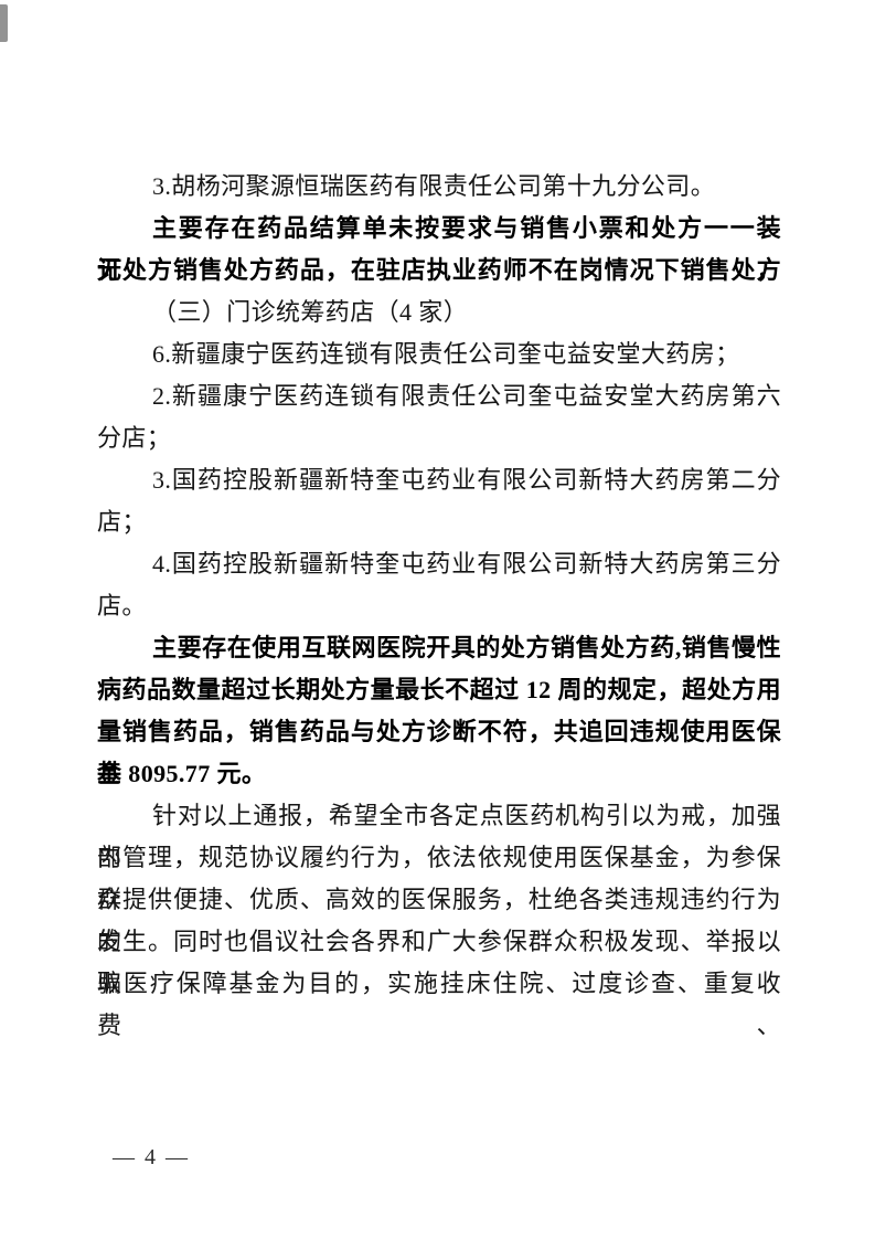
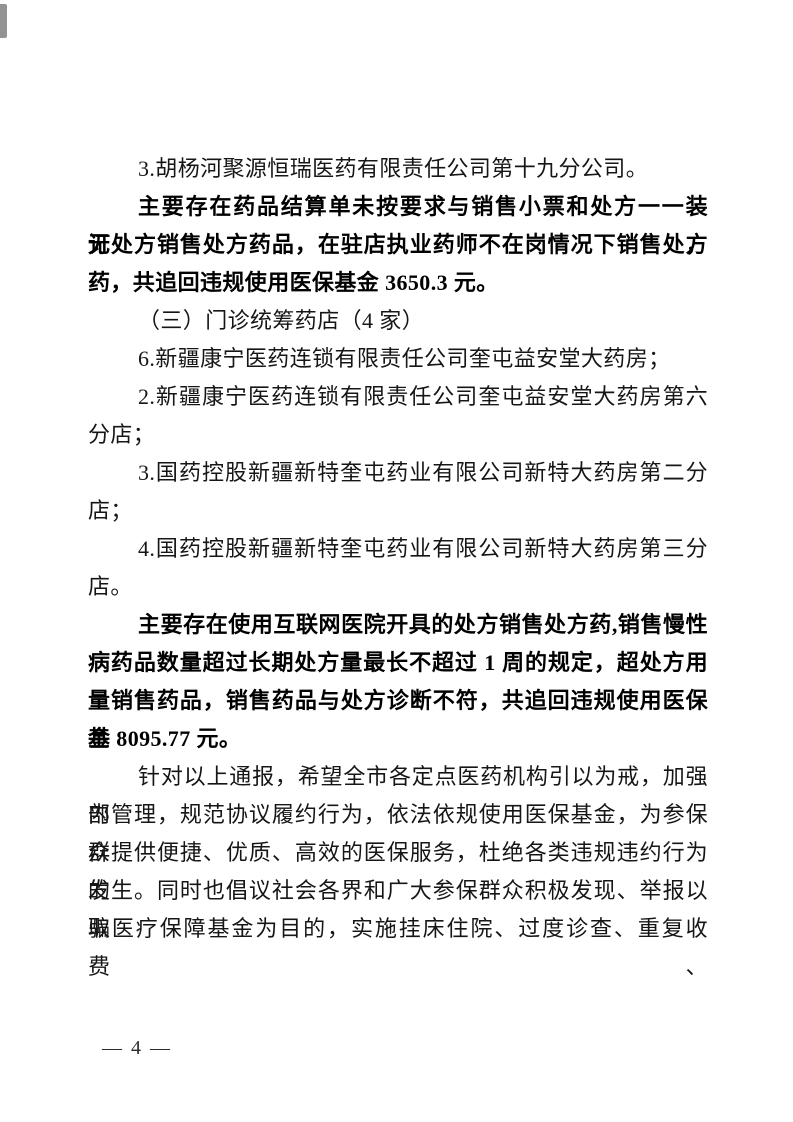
  3.胡杨河聚源恒瑞医药有限责任公司第十九分公司。
  主要存在药品结算单未按要求与销售小票和处方一一装订，
  无处方销售处方药品，在驻店执业药师不在岗情况下销售处方
+ 药，共追回违规使用医保基金 3650.3 元。
  （三）门诊统筹药店（4 家）
  6.新疆康宁医药连锁有限责任公司奎屯益安堂大药房；
  2.新疆康宁医药连锁有限责任公司奎屯益安堂大药房第六
  分店；
  3.国药控股新疆新特奎屯药业有限公司新特大药房第二分
  店；
  4.国药控股新疆新特奎屯药业有限公司新特大药房第三分
  店。
  主要存在使用互联网医院开具的处方销售处方药,销售慢性
- 病药品数量超过长期处方量最长不超过 12 周的规定，超处方用
+ 病药品数量超过长期处方量最长不超过 1 周的规定，超处方用
  量销售药品，销售药品与处方诊断不符，共追回违规使用医保基
  金 8095.77 元。
  针对以上通报，希望全市各定点医药机构引以为戒，加强内
  部管理，规范协议履约行为，依法依规使用医保基金，为参保群
  众提供便捷、优质、高效的医保服务，杜绝各类违规违约行为的
  发生。同时也倡议社会各界和广大参保群众积极发现、举报以骗
  取医疗保障基金为目的，实施挂床住院、过度诊查、重复收费、
  — 4 —
